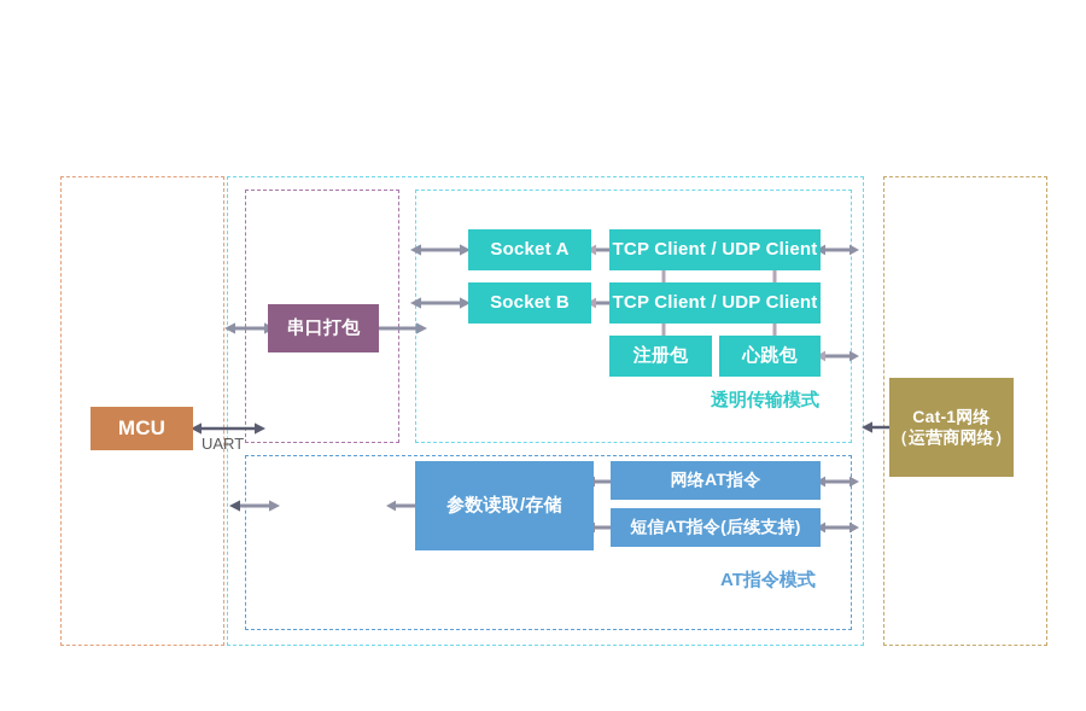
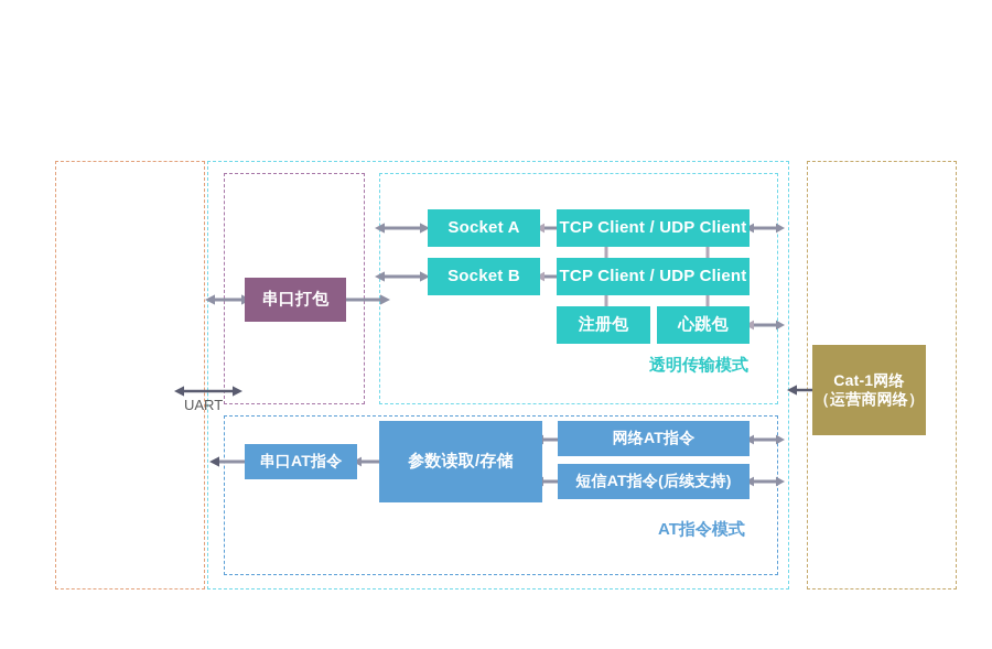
- MCU
  串口打包
  Socket A
  Socket B
  TCP Client / UDP Client
  TCP Client / UDP Client
  注册包
  心跳包
+ 串口AT指令
  参数读取/存储
  网络AT指令
  短信AT指令(后续支持)
  Cat-1网络
  （运营商网络）
  UART
  透明传输模式
  AT指令模式
